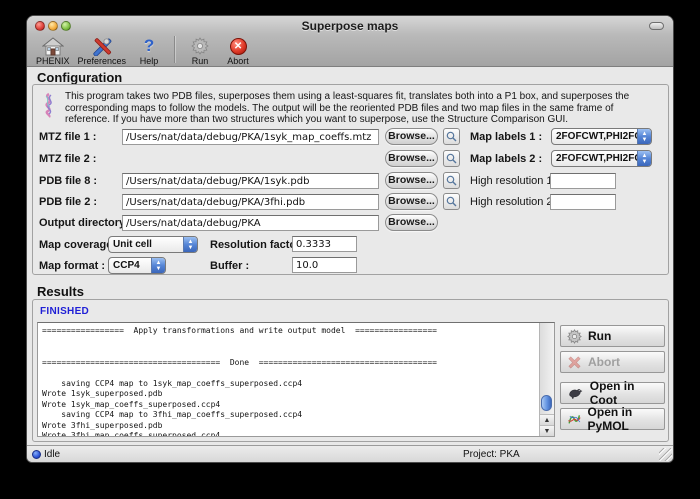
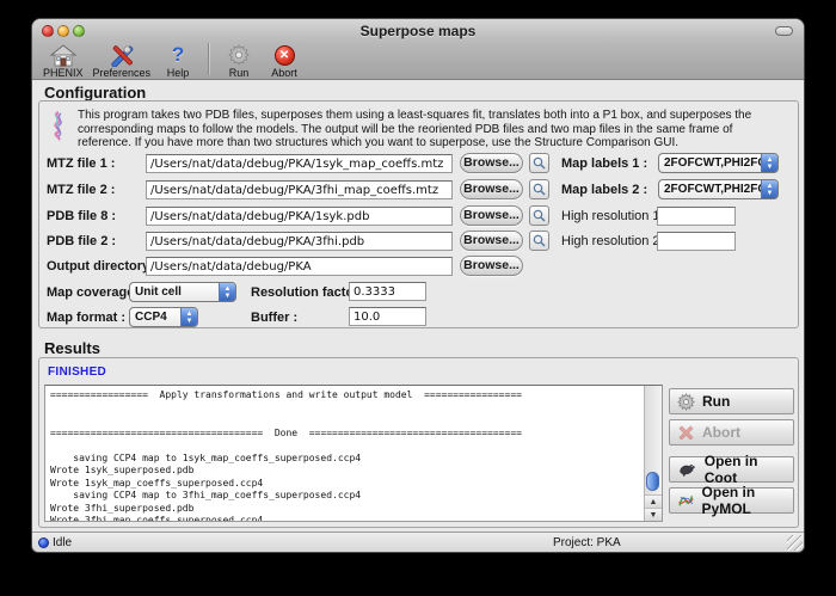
  Superpose maps
  PHENIX
  Preferences
  ?
  Help
  Run
  ✕
  Abort
  Configuration
  This program takes two PDB files, superposes them using a least-squares fit, translates both into a P1 box, and superposes the corresponding maps to follow the models. The output will be the reoriented PDB files and two map files in the same frame of reference. If you have more than two structures which you want to superpose, use the Structure Comparison GUI.
  MTZ file 1 :
  /Users/nat/data/debug/PKA/1syk_map_coeffs.mtz
  Browse...
  Map labels 1 :
  2FOFCWT,PHI2F
  MTZ file 2 :
+ /Users/nat/data/debug/PKA/3fhi_map_coeffs.mtz
  Browse...
  Map labels 2 :
  2FOFCWT,PHI2F
  PDB file 8 :
  /Users/nat/data/debug/PKA/1syk.pdb
  Browse...
  High resolution
  PDB file 2 :
  /Users/nat/data/debug/PKA/3fhi.pdb
  Browse...
  High resolution
  Output director
  /Users/nat/data/debug/PKA
  Browse...
  Map coverag
  Unit cell
  Resolution fact
  0.3333
  Map format :
  CCP4
  Buffer :
  10.0
  Results
  FINISHED
  ================= Apply transformations and write output model =================
  ===================================== Done =====================================
  saving CCP4 map to 1syk_map_coeffs_superposed.ccp4
  Wrote 1syk_superposed.pdb
  Wrote 1syk_map_coeffs_superposed.ccp4
  saving CCP4 map to 3fhi_map_coeffs_superposed.ccp4
  Wrote 3fhi_superposed.pdb
  Wrote 3fhi_map_coeffs_superposed.ccp4
  Run
  Abort
  Open in Coot
  Open in PyMOL
  Idle
  Project: PKA
